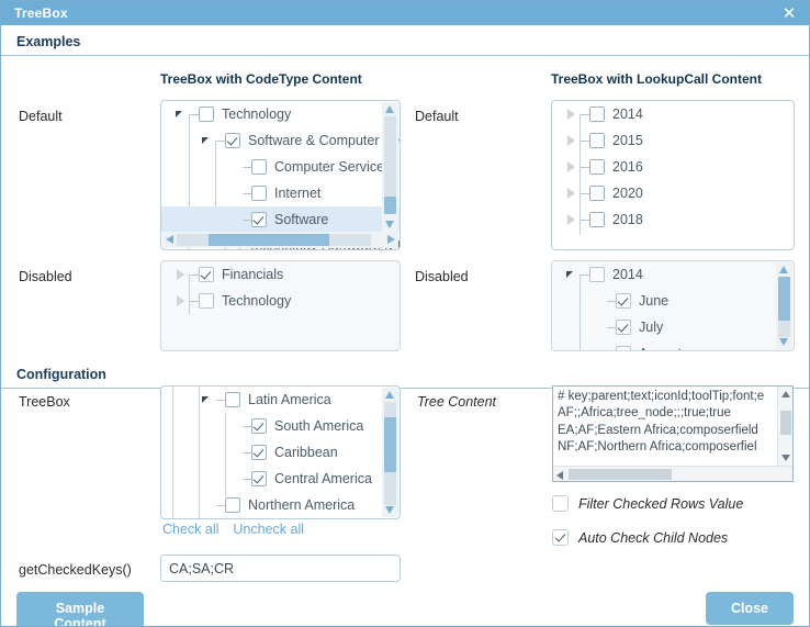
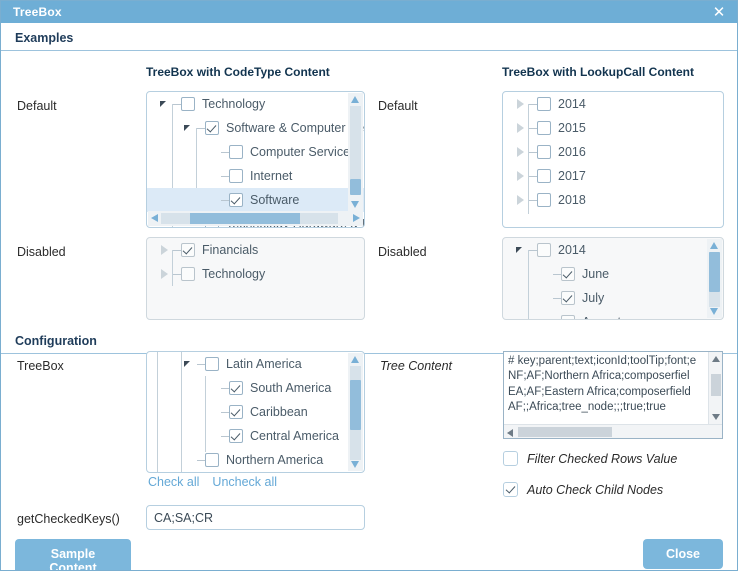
  TreeBox
  ✕
  Examples
  TreeBox with CodeType Content
  TreeBox with LookupCall Content
  Default
  Technology
  Software & Computer
  Computer Service
  Internet
  Software
  Default
  2014
  2015
  2016
- 2020
+ 2017
  2018
  Disabled
  Financials
  Technology
  Disabled
  2014
  June
  July
  Configuration
  TreeBox
  Latin America
  South America
  Caribbean
  Central America
  Northern America
  Check all
  Uncheck all
  getCheckedKeys()
  CA;SA;CR
  Tree Content
  # key;parent;text;iconId;toolTip;font;e
- AF;;Africa;tree_node;;;true;true
+ NF;AF;Northern Africa;composerfiel
  EA;AF;Eastern Africa;composerfield
- NF;AF;Northern Africa;composerfiel
+ AF;;Africa;tree_node;;;true;true
  Filter Checked Rows Value
  Auto Check Child Nodes
  Sample Content
  Close
